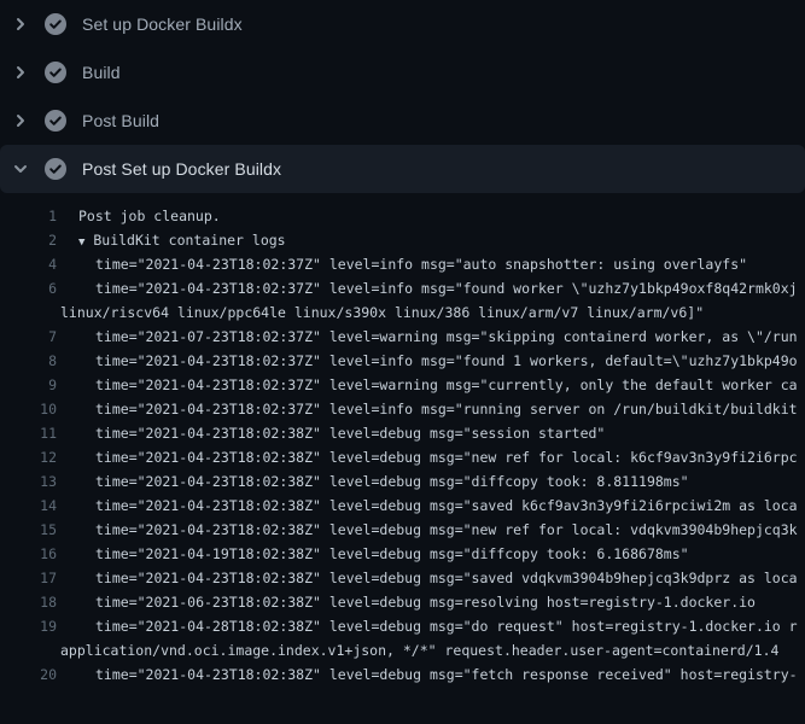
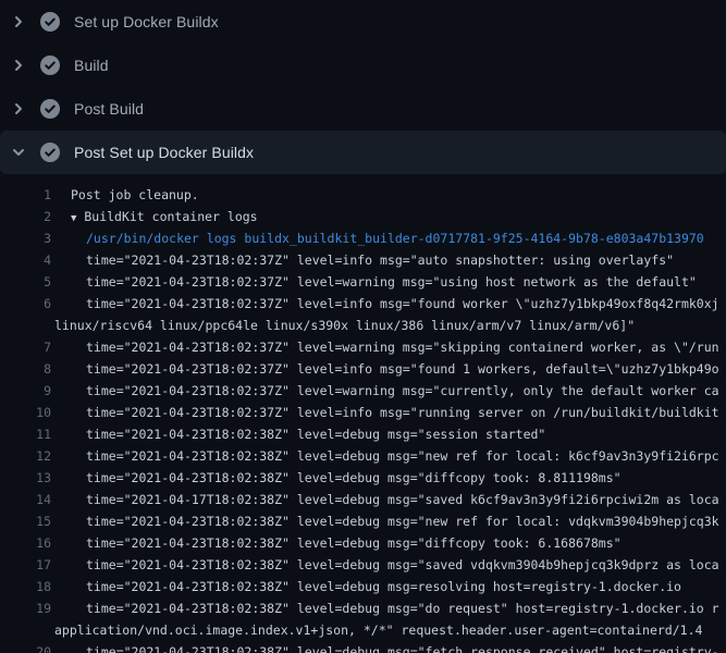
  Set up Docker Buildx
  Build
  Post Build
  Post Set up Docker Buildx
  1
  Post job cleanup.
  2
  ▼ BuildKit container logs
+ 3
+ /usr/bin/docker logs buildx_buildkit_builder-d0717781-9f25-4164-9b78-e803a47b13970
  4
  time="2021-04-23T18:02:37Z" level=info msg="auto snapshotter: using overlayfs"
+ 5
+ time="2021-04-23T18:02:37Z" level=warning msg="using host network as the default"
  6
  time="2021-04-23T18:02:37Z" level=info msg="found worker \"uzhz7y1bkp49oxf8q42rmk0xj
  linux/riscv64 linux/ppc64le linux/s390x linux/386 linux/arm/v7 linux/arm/v6]"
  7
- time="2021-07-23T18:02:37Z" level=warning msg="skipping containerd worker, as \"/run
+ time="2021-04-23T18:02:37Z" level=warning msg="skipping containerd worker, as \"/run
  8
  time="2021-04-23T18:02:37Z" level=info msg="found 1 workers, default=\"uzhz7y1bkp49o
  9
  time="2021-04-23T18:02:37Z" level=warning msg="currently, only the default worker ca
  10
  time="2021-04-23T18:02:37Z" level=info msg="running server on /run/buildkit/buildkit
  11
  time="2021-04-23T18:02:38Z" level=debug msg="session started"
  12
  time="2021-04-23T18:02:38Z" level=debug msg="new ref for local: k6cf9av3n3y9fi2i6rpc
  13
  time="2021-04-23T18:02:38Z" level=debug msg="diffcopy took: 8.811198ms"
  14
- time="2021-04-23T18:02:38Z" level=debug msg="saved k6cf9av3n3y9fi2i6rpciwi2m as loca
+ time="2021-04-17T18:02:38Z" level=debug msg="saved k6cf9av3n3y9fi2i6rpciwi2m as loca
  15
  time="2021-04-23T18:02:38Z" level=debug msg="new ref for local: vdqkvm3904b9hepjcq3k
  16
- time="2021-04-19T18:02:38Z" level=debug msg="diffcopy took: 6.168678ms"
+ time="2021-04-23T18:02:38Z" level=debug msg="diffcopy took: 6.168678ms"
  17
  time="2021-04-23T18:02:38Z" level=debug msg="saved vdqkvm3904b9hepjcq3k9dprz as loca
  18
- time="2021-06-23T18:02:38Z" level=debug msg=resolving host=registry-1.docker.io
+ time="2021-04-23T18:02:38Z" level=debug msg=resolving host=registry-1.docker.io
  19
- time="2021-04-28T18:02:38Z" level=debug msg="do request" host=registry-1.docker.io r
+ time="2021-04-23T18:02:38Z" level=debug msg="do request" host=registry-1.docker.io r
  application/vnd.oci.image.index.v1+json, */*" request.header.user-agent=containerd/1.4
  20
  time="2021-04-23T18:02:38Z" level=debug msg="fetch response received" host=registry-
